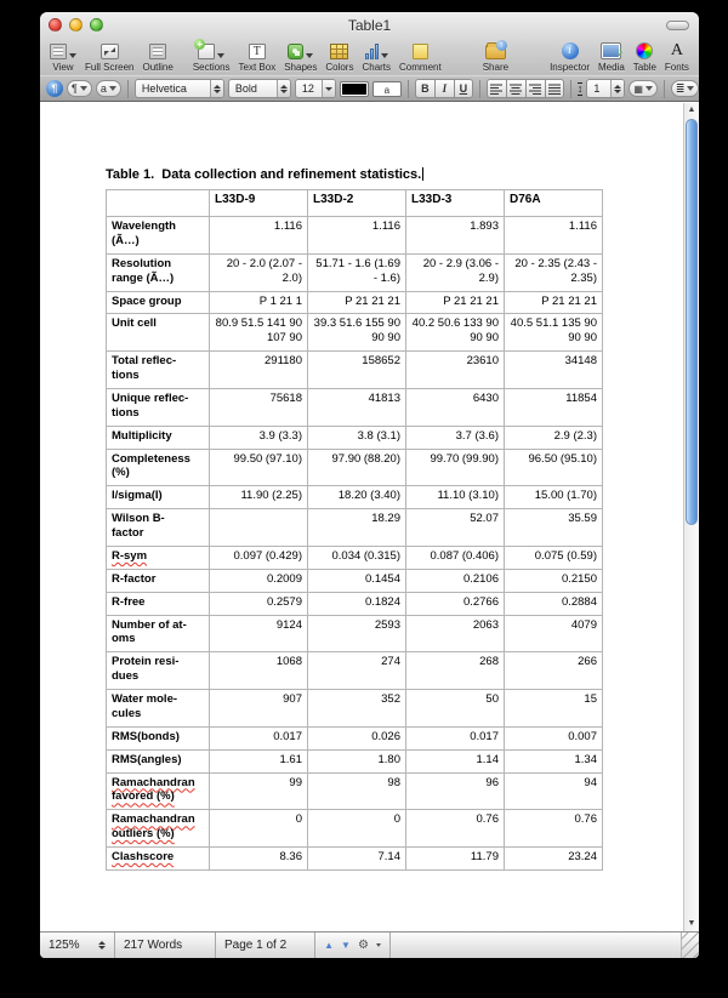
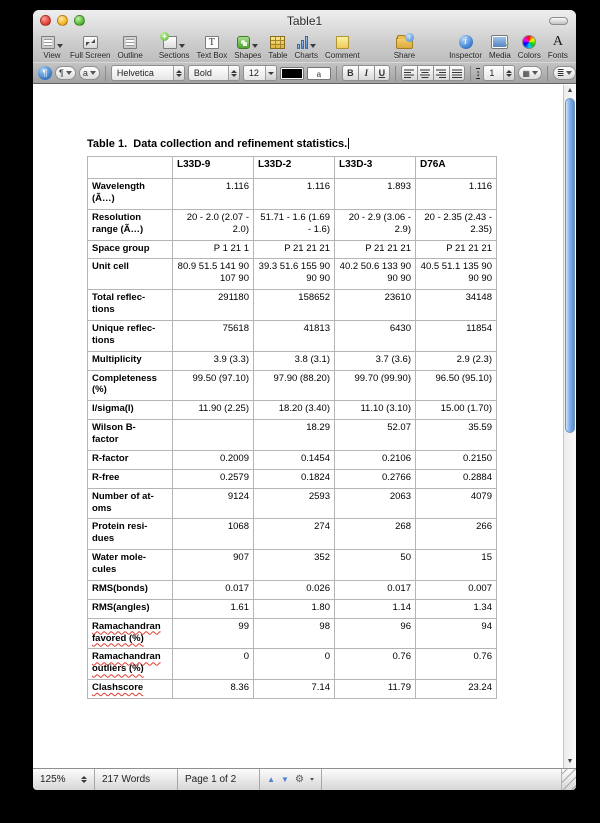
  Table1
  View
  Full Screen
  Outline
  Sections
  T
  Text Box
  Shapes
- Colors
+ Table
  Charts
  Comment
  Share
  i
  Inspector
  Media
- Table
+ Colors
  A
  Fonts
  ¶
  ¶
  a
  Helvetica
  Bold
  12
  a
  B
  I
  U
  ↕
  1
  ▦
  ≣
  Table 1. Data collection and refinement statistics.
  	L33D-9	L33D-2	L33D-3	D76A
  Wavelength (Ã…)	1.116	1.116	1.893	1.116
  Resolution range (Ã…)	20 - 2.0 (2.07 - 2.0)	51.71 - 1.6 (1.69 - 1.6)	20 - 2.9 (3.06 - 2.9)	20 - 2.35 (2.43 - 2.35)
  Space group	P 1 21 1	P 21 21 21	P 21 21 21	P 21 21 21
  Unit cell	80.9 51.5 141 90 107 90	39.3 51.6 155 90 90 90	40.2 50.6 133 90 90 90	40.5 51.1 135 90 90 90
  Total reflec- tions	291180	158652	23610	34148
  Unique reflec- tions	75618	41813	6430	11854
  Multiplicity	3.9 (3.3)	3.8 (3.1)	3.7 (3.6)	2.9 (2.3)
  Completeness (%)	99.50 (97.10)	97.90 (88.20)	99.70 (99.90)	96.50 (95.10)
  I/sigma(I)	11.90 (2.25)	18.20 (3.40)	11.10 (3.10)	15.00 (1.70)
  Wilson B- factor		18.29	52.07	35.59
- R-sym	0.097 (0.429)	0.034 (0.315)	0.087 (0.406)	0.075 (0.59)
  R-factor	0.2009	0.1454	0.2106	0.2150
  R-free	0.2579	0.1824	0.2766	0.2884
  Number of at- oms	9124	2593	2063	4079
  Protein resi- dues	1068	274	268	266
  Water mole- cules	907	352	50	15
  RMS(bonds)	0.017	0.026	0.017	0.007
  RMS(angles)	1.61	1.80	1.14	1.34
  Ramachandran favored (%)	99	98	96	94
  Ramachandran outliers (%)	0	0	0.76	0.76
  Clashscore	8.36	7.14	11.79	23.24
  125%
  217 Words
  Page 1 of 2
  ▲
  ▼
  ⚙
